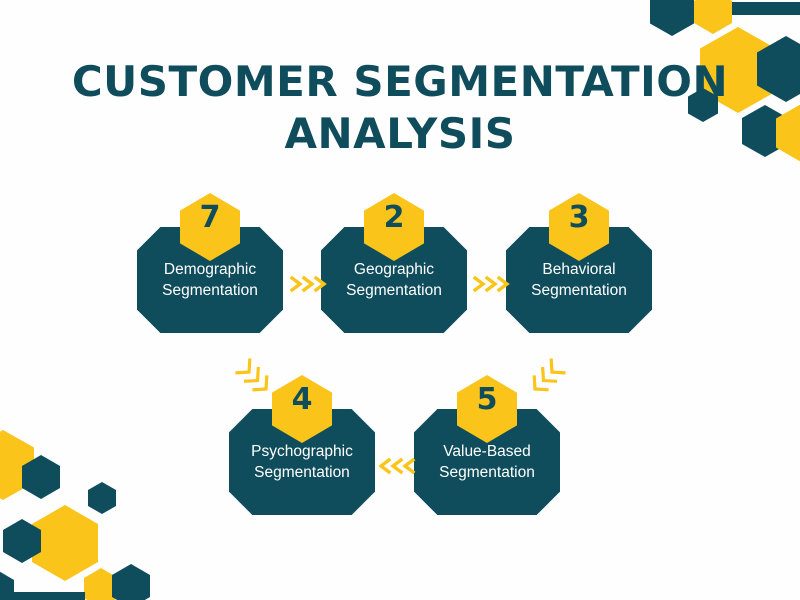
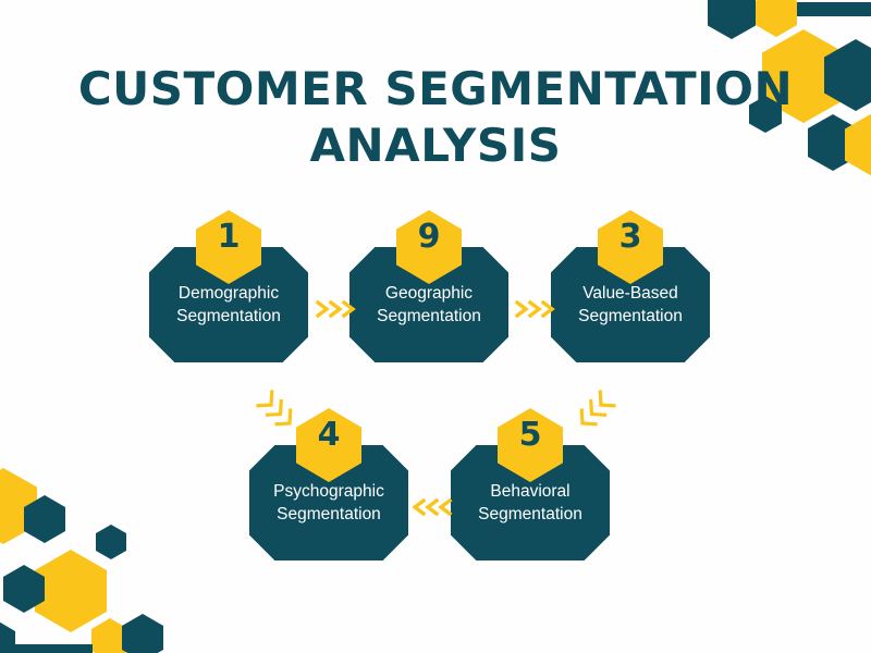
  CUSTOMER SEGMENTATION
  ANALYSIS
  Demographic
  Segmentation
- 7
+ 1
  Geographic
  Segmentation
- 2
+ 9
- Behavioral
+ Value-Based
  Segmentation
  3
  Psychographic
  Segmentation
  4
- Value-Based
+ Behavioral
  Segmentation
  5
